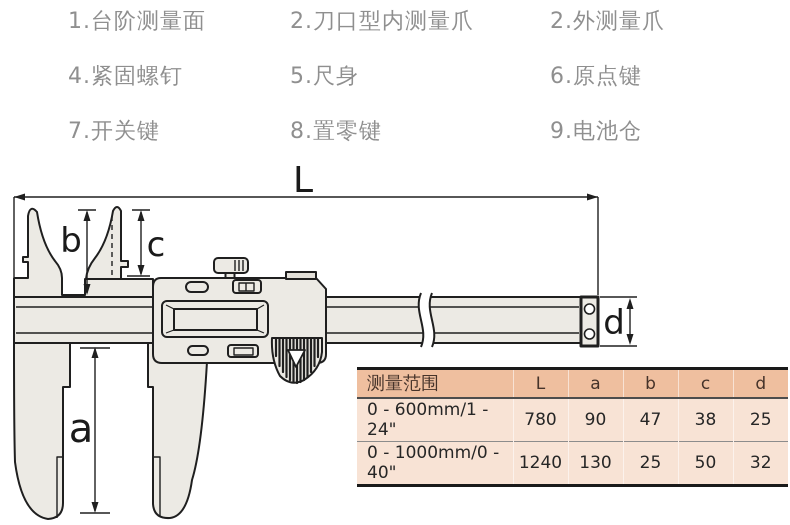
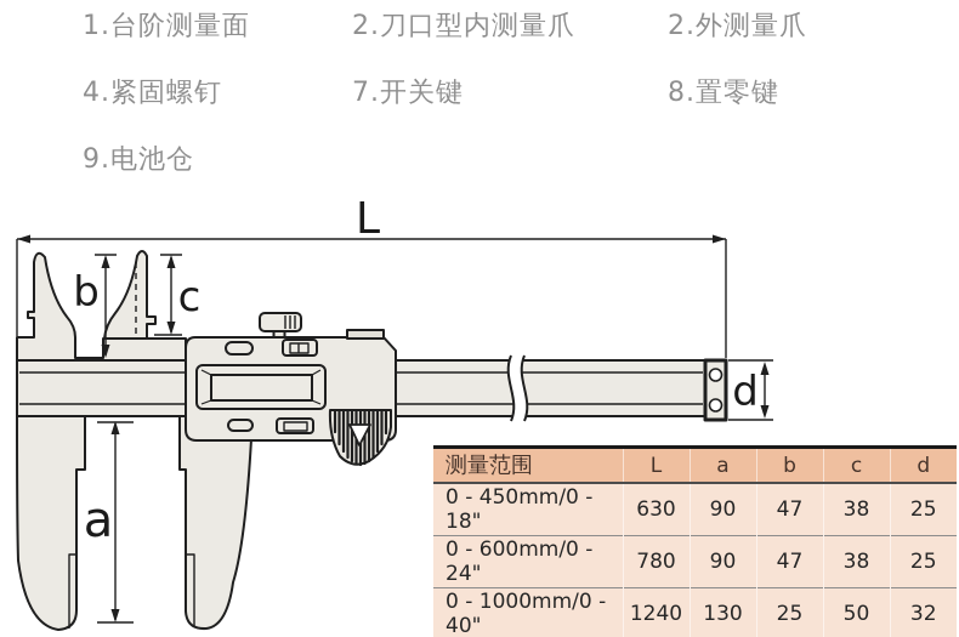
  1.台阶测量面
  2.刀口型内测量爪
  2.外测量爪
  4.紧固螺钉
- 5.尺身
- 6.原点键
  7.开关键
  8.置零键
  9.电池仓
  L
  b
  c
  a
  d
  测量范围	L	a	b	c	d
+ 0 - 450mm/0 - 18"	630	90	47	38	25
- 0 - 600mm/1 - 24"	780	90	47	38	25
+ 0 - 600mm/0 - 24"	780	90	47	38	25
  0 - 1000mm/0 - 40"	1240	130	25	50	32
